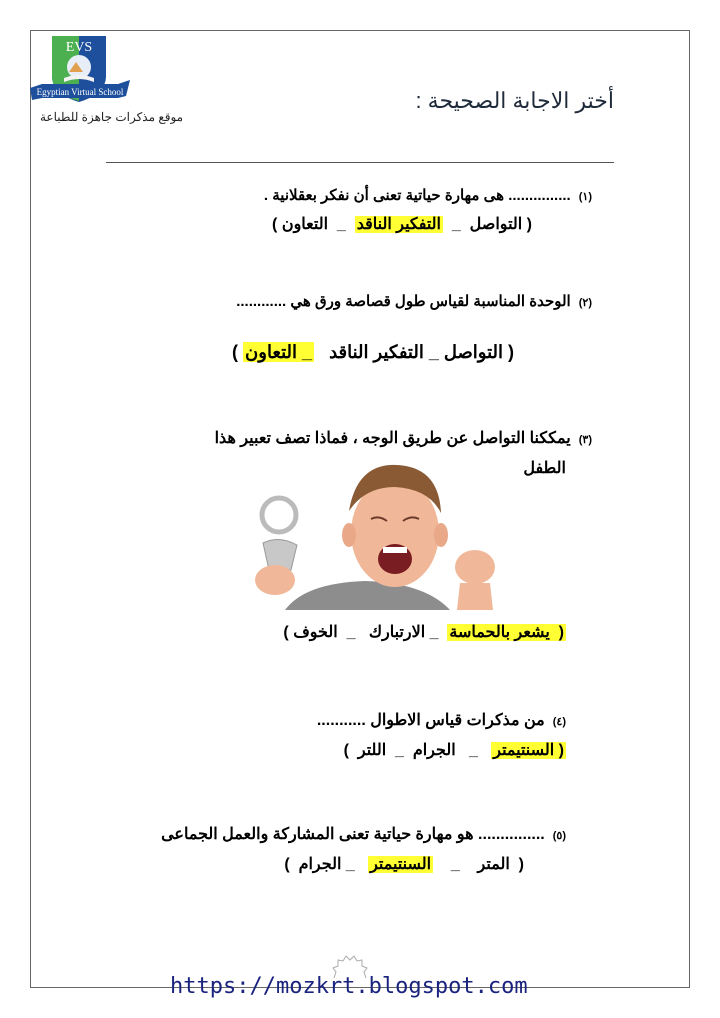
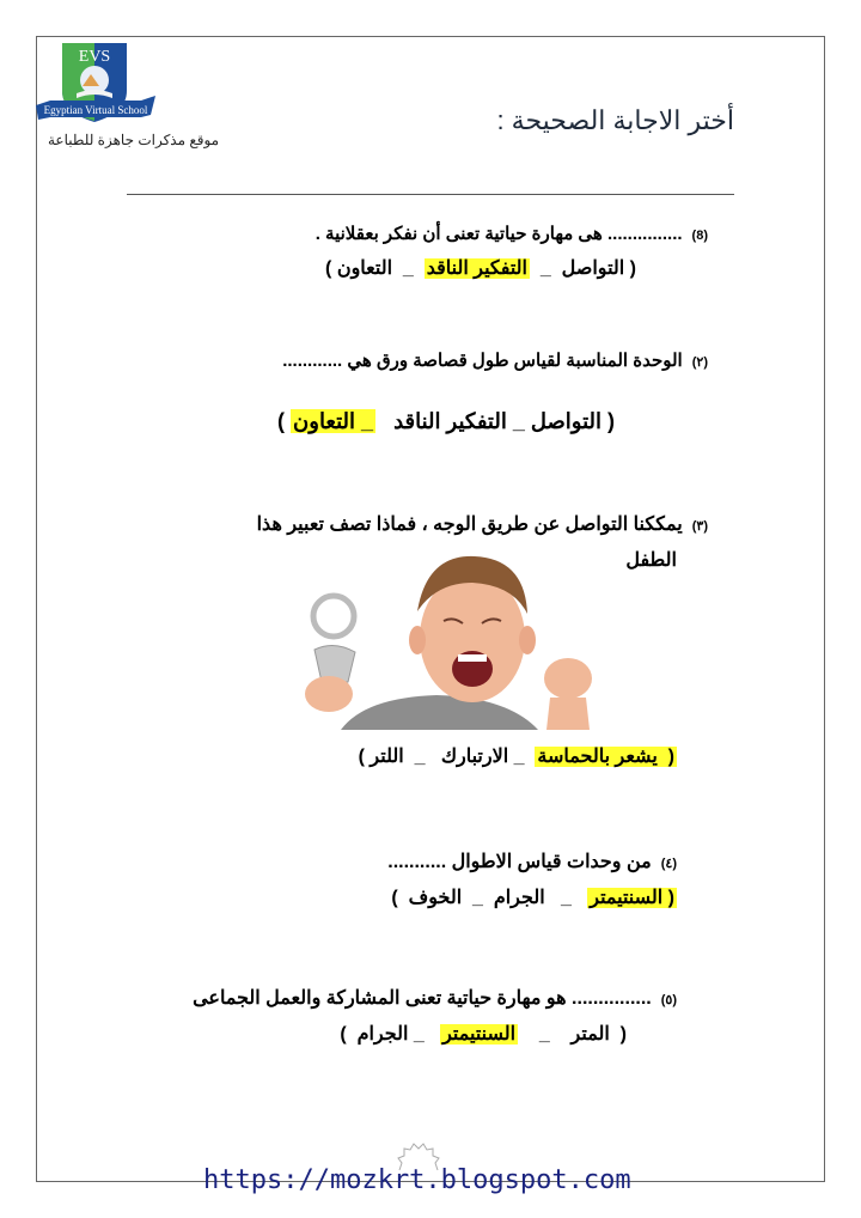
  EVS
  Egyptian Virtual School
  موقع مذكرات جاهزة للطباعة
  أختر الاجابة الصحيحة :
- (١)............... هى مهارة حياتية تعنى أن نفكر بعقلانية .
+ (8)............... هى مهارة حياتية تعنى أن نفكر بعقلانية .
  ( التواصل _ التفكير الناقد _ التعاون )
  (٢)الوحدة المناسبة لقياس طول قصاصة ورق هي ............
  ( التواصل _ التفكير الناقد _ التعاون )
  (٣)يمككنا التواصل عن طريق الوجه ، فماذا تصف تعبير هذا
  الطفل
- ( يشعر بالحماسة _ الارتبارك _ الخوف )
+ ( يشعر بالحماسة _ الارتبارك _ اللتر )
- (٤)من مذكرات قياس الاطوال ...........
+ (٤)من وحدات قياس الاطوال ...........
- ( السنتيمتر _ الجرام _ اللتر )
+ ( السنتيمتر _ الجرام _ الخوف )
  (٥)............... هو مهارة حياتية تعنى المشاركة والعمل الجماعى
  ( المتر _ السنتيمتر _ الجرام )
  https://mozkrt.blogspot.com
